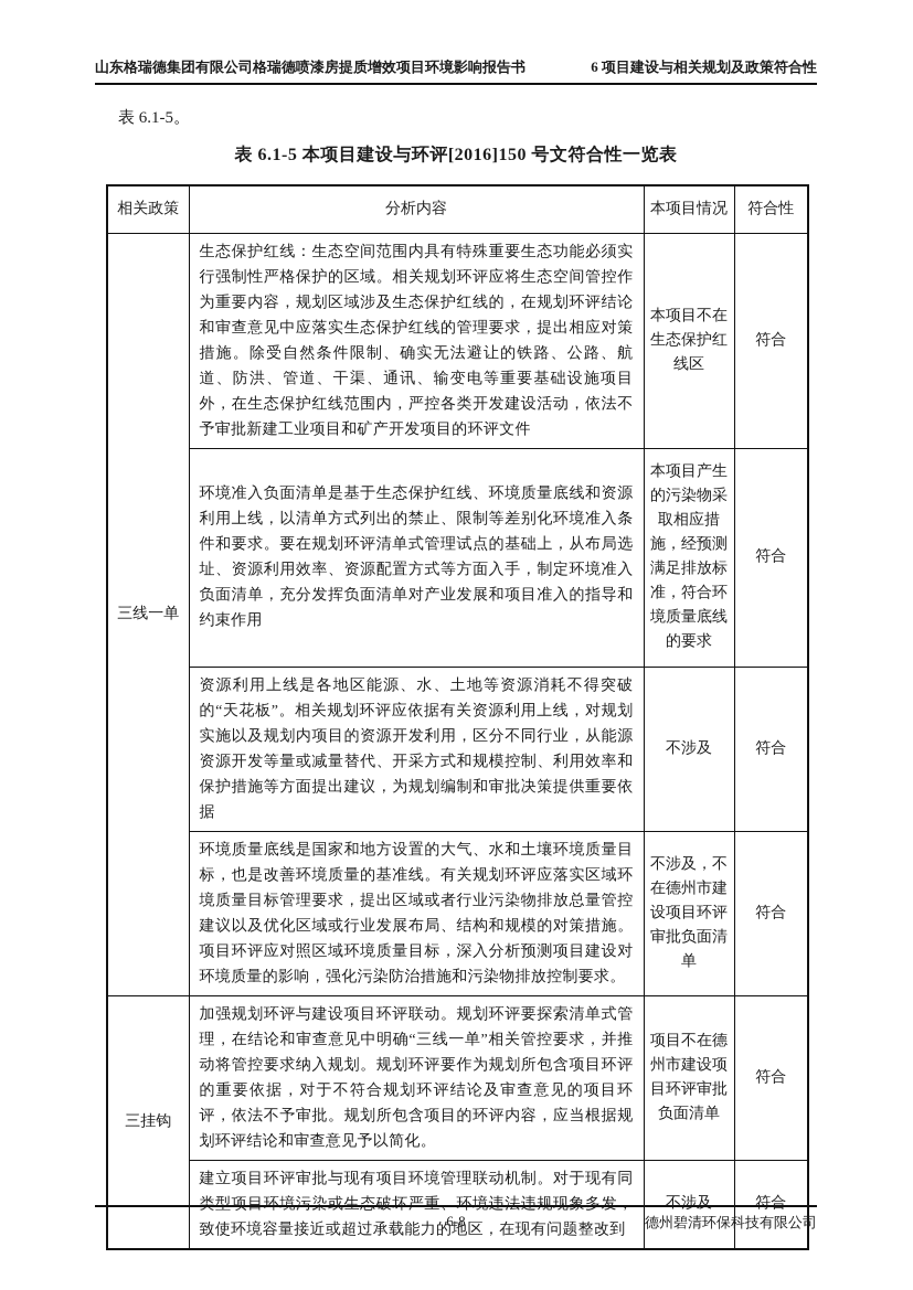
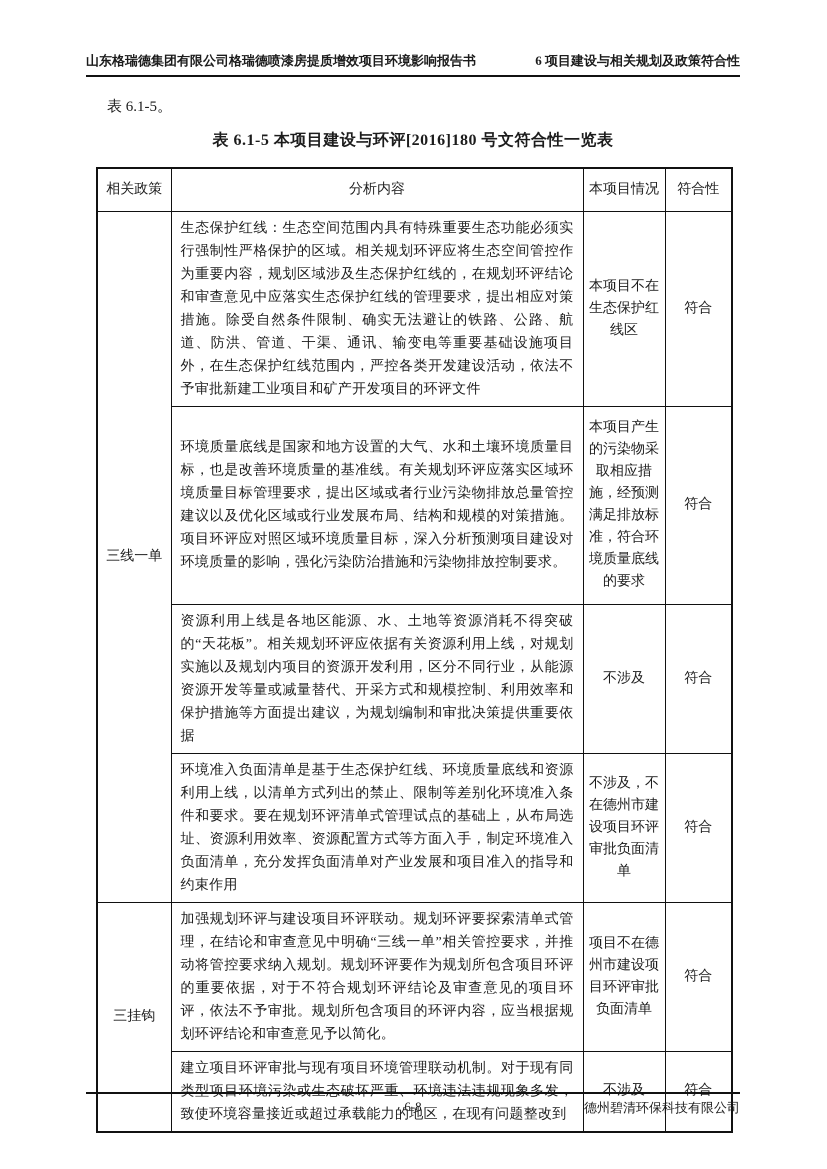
  山东格瑞德集团有限公司格瑞德喷漆房提质增效项目环境影响报告书
  6 项目建设与相关规划及政策符合性
  表 6.1-5。
- 表 6.1-5 本项目建设与环评[2016]150 号文符合性一览表
+ 表 6.1-5 本项目建设与环评[2016]180 号文符合性一览表
  相关政策	分析内容	本项目情况	符合性
  三线一单	生态保护红线：生态空间范围内具有特殊重要生态功能必须实行强制性严格保护的区域。相关规划环评应将生态空间管控作为重要内容，规划区域涉及生态保护红线的，在规划环评结论和审查意见中应落实生态保护红线的管理要求，提出相应对策措施。除受自然条件限制、确实无法避让的铁路、公路、航道、防洪、管道、干渠、通讯、输变电等重要基础设施项目外，在生态保护红线范围内，严控各类开发建设活动，依法不予审批新建工业项目和矿产开发项目的环评文件	本项目不在生态保护红线区	符合
- 环境准入负面清单是基于生态保护红线、环境质量底线和资源利用上线，以清单方式列出的禁止、限制等差别化环境准入条件和要求。要在规划环评清单式管理试点的基础上，从布局选址、资源利用效率、资源配置方式等方面入手，制定环境准入负面清单，充分发挥负面清单对产业发展和项目准入的指导和约束作用	本项目产生的污染物采取相应措施，经预测满足排放标准，符合环境质量底线的要求	符合
+ 环境质量底线是国家和地方设置的大气、水和土壤环境质量目标，也是改善环境质量的基准线。有关规划环评应落实区域环境质量目标管理要求，提出区域或者行业污染物排放总量管控建议以及优化区域或行业发展布局、结构和规模的对策措施。项目环评应对照区域环境质量目标，深入分析预测项目建设对环境质量的影响，强化污染防治措施和污染物排放控制要求。	本项目产生的污染物采取相应措施，经预测满足排放标准，符合环境质量底线的要求	符合
  资源利用上线是各地区能源、水、土地等资源消耗不得突破的“天花板”。相关规划环评应依据有关资源利用上线，对规划实施以及规划内项目的资源开发利用，区分不同行业，从能源资源开发等量或减量替代、开采方式和规模控制、利用效率和保护措施等方面提出建议，为规划编制和审批决策提供重要依据	不涉及	符合
- 环境质量底线是国家和地方设置的大气、水和土壤环境质量目标，也是改善环境质量的基准线。有关规划环评应落实区域环境质量目标管理要求，提出区域或者行业污染物排放总量管控建议以及优化区域或行业发展布局、结构和规模的对策措施。项目环评应对照区域环境质量目标，深入分析预测项目建设对环境质量的影响，强化污染防治措施和污染物排放控制要求。	不涉及，不在德州市建设项目环评审批负面清单	符合
+ 环境准入负面清单是基于生态保护红线、环境质量底线和资源利用上线，以清单方式列出的禁止、限制等差别化环境准入条件和要求。要在规划环评清单式管理试点的基础上，从布局选址、资源利用效率、资源配置方式等方面入手，制定环境准入负面清单，充分发挥负面清单对产业发展和项目准入的指导和约束作用	不涉及，不在德州市建设项目环评审批负面清单	符合
  三挂钩	加强规划环评与建设项目环评联动。规划环评要探索清单式管理，在结论和审查意见中明确“三线一单”相关管控要求，并推动将管控要求纳入规划。规划环评要作为规划所包含项目环评的重要依据，对于不符合规划环评结论及审查意见的项目环评，依法不予审批。规划所包含项目的环评内容，应当根据规划环评结论和审查意见予以简化。	项目不在德州市建设项目环评审批负面清单	符合
  建立项目环评审批与现有项目环境管理联动机制。对于现有同类型项目环境污染或生态破坏严重、环境违法违规现象多发，致使环境容量接近或超过承载能力的地区，在现有问题整改到	不涉及	符合
  6-8
  德州碧清环保科技有限公司
